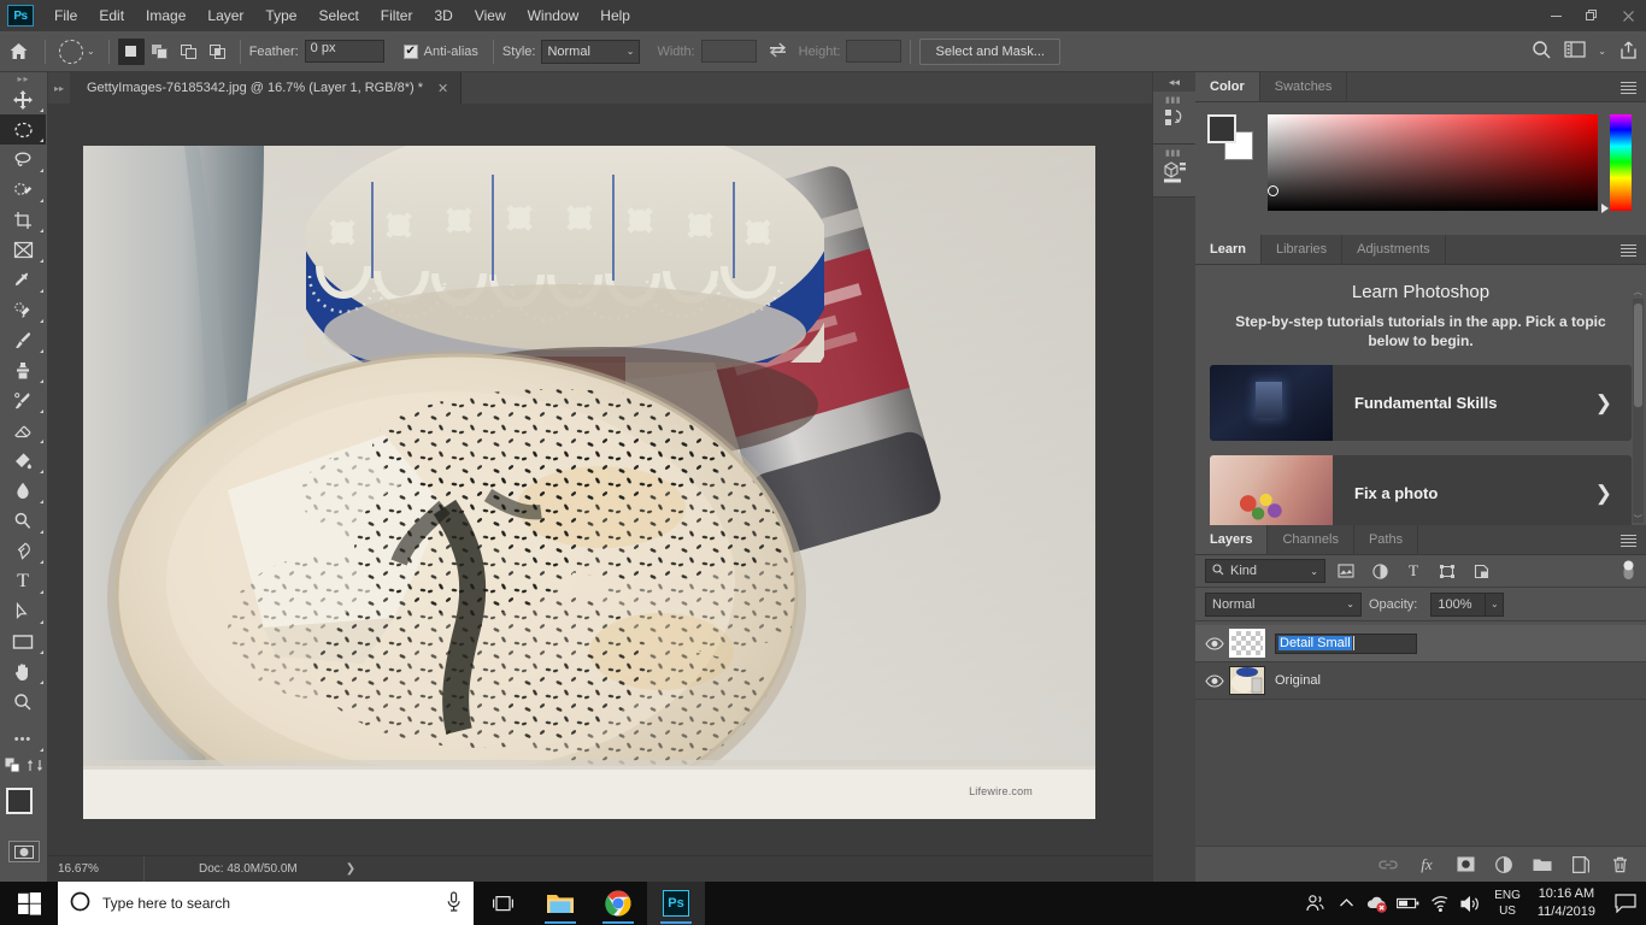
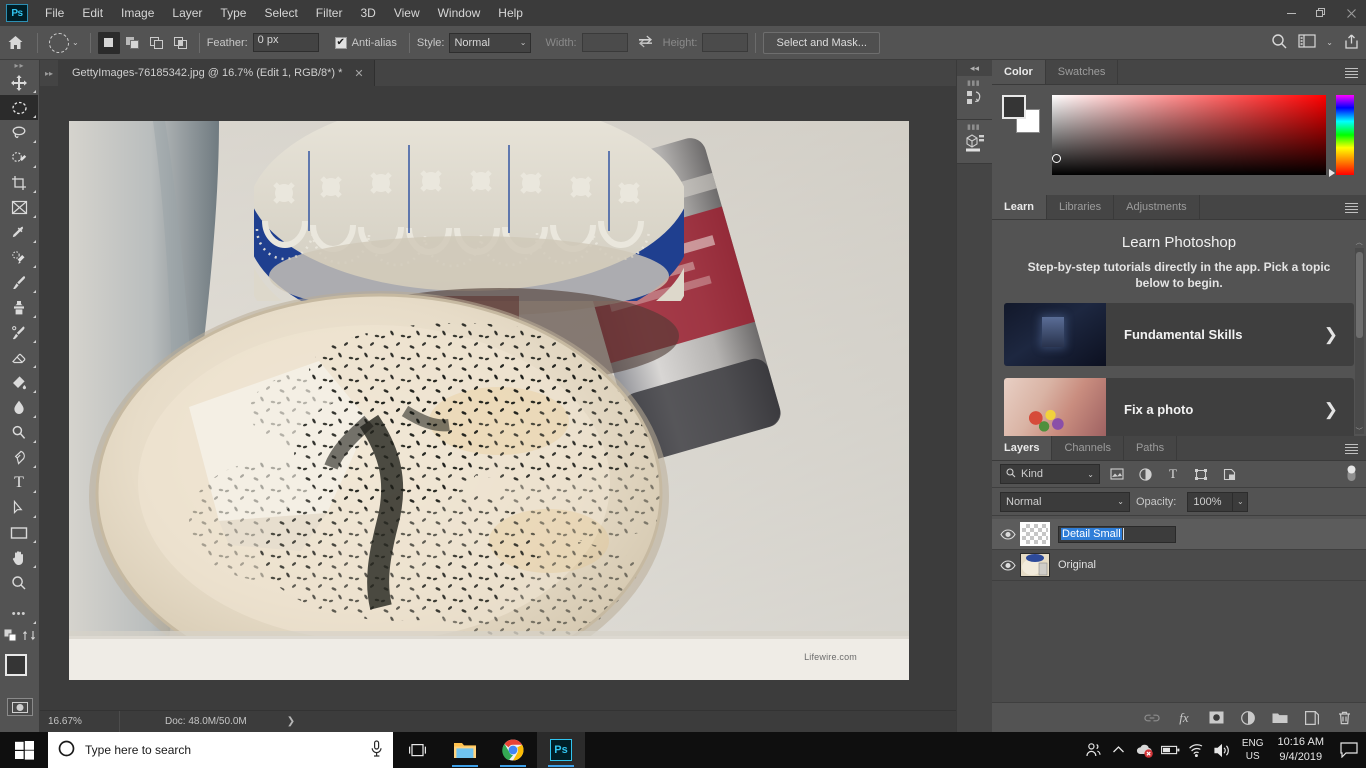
  Ps
  File
  Edit
  Image
  Layer
  Type
  Select
  Filter
  3D
  View
  Window
  Help
  ⌄
  Feather:
  0 px
  ✔
  Anti-alias
  Style:
  Normal
  ⌄
  Width:
  Height:
  Select and Mask...
  ⌄
  ▸▸
  T
  •••
  ▸▸
- GettyImages-76185342.jpg @ 16.7% (Layer 1, RGB/8*) *
+ GettyImages-76185342.jpg @ 16.7% (Edit 1, RGB/8*) *
  ✕
  Lifewire.com
  16.67%
  Doc: 48.0M/50.0M
  ❯
  ◂◂
  Color
  Swatches
  Learn
  Libraries
  Adjustments
  Learn Photoshop
- Step-by-step tutorials tutorials in the app. Pick a topic below to begin.
+ Step-by-step tutorials directly in the app. Pick a topic below to begin.
  Fundamental Skills
  ❯
  Fix a photo
  ❯
  ︿
  ﹀
  Layers
  Channels
  Paths
  Kind
  ⌄
  T
  Normal
  ⌄
  Opacity:
  100%
  ⌄
  Detail Small
  Original
  fx
  Type here to search
  Ps
  ENG
  US
  10:16 AM
- 11/4/2019
+ 9/4/2019
